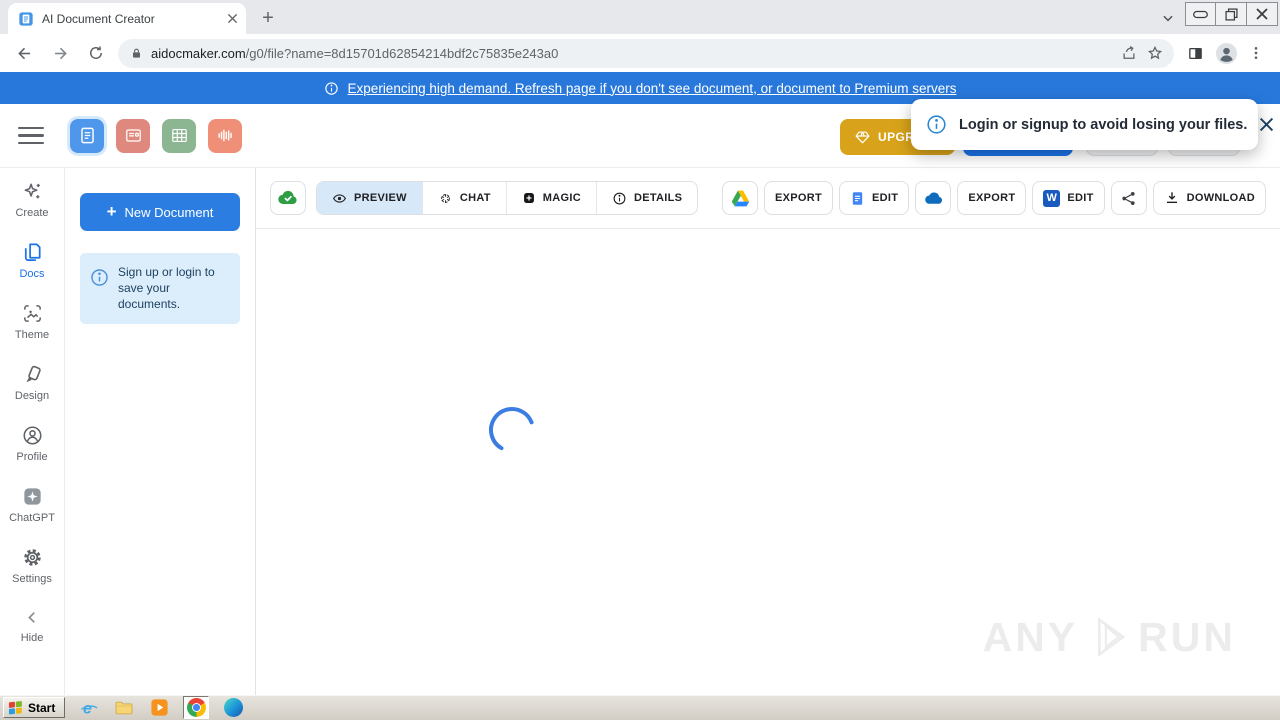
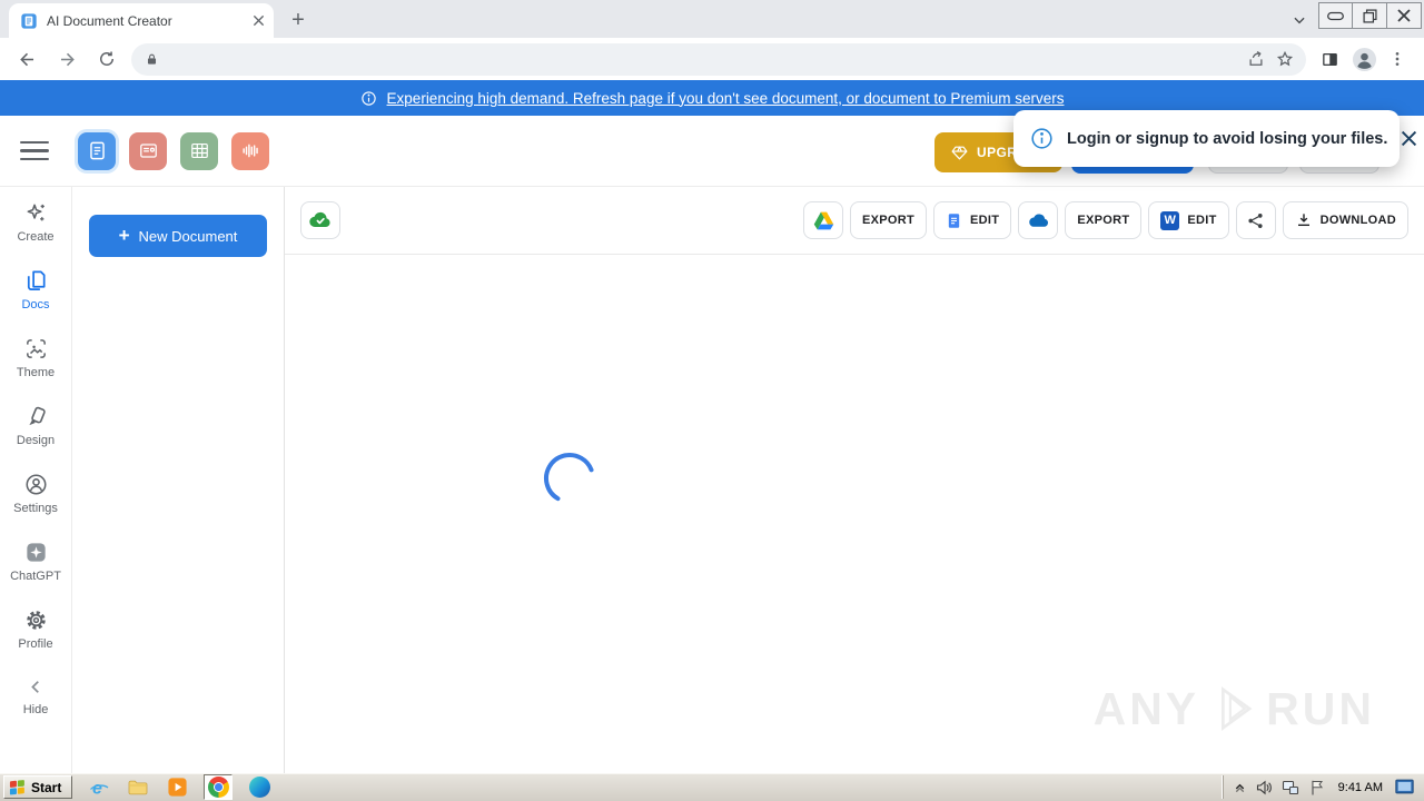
  AI Document Creator
  +
- aidocmaker.com/g0/file?name=8d15701d62854214bdf2c75835e243a0
  Experiencing high demand. Refresh page if you don't see document, or document to Premium servers
  Login or signup to avoid losing your files.
  Create
  Docs
  Theme
  Design
- Profile
+ Settings
  ChatGPT
- Settings
+ Profile
  Hide
  +
  New Document
- Sign up or login to save your documents.
- PREVIEW
- CHAT
- MAGIC
- DETAILS
  EXPORT
  EDIT
  EXPORT
  W
  EDIT
  DOWNLOAD
  Start
  e
+ 9:41 AM
